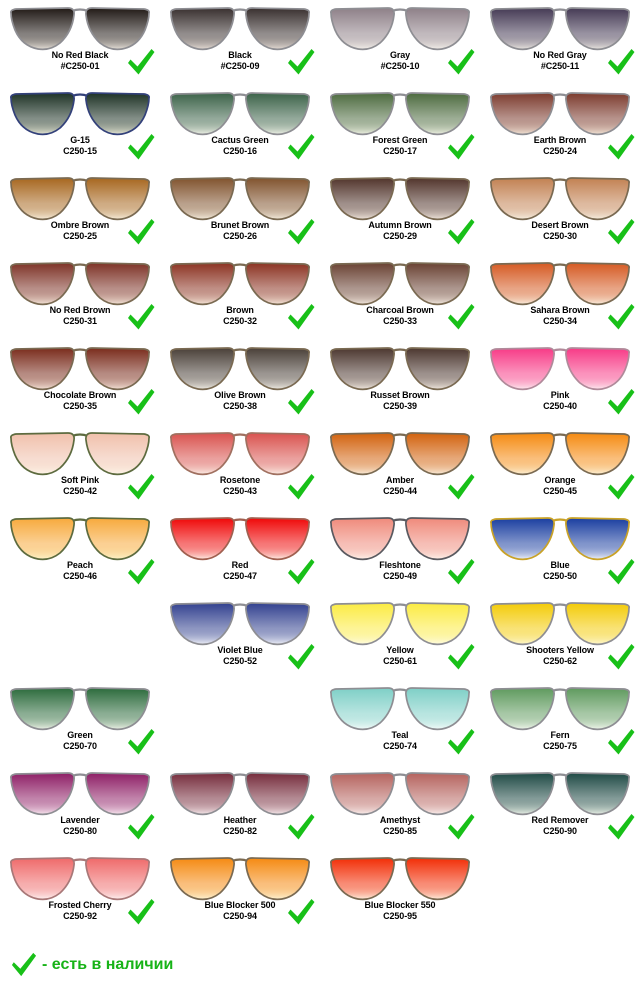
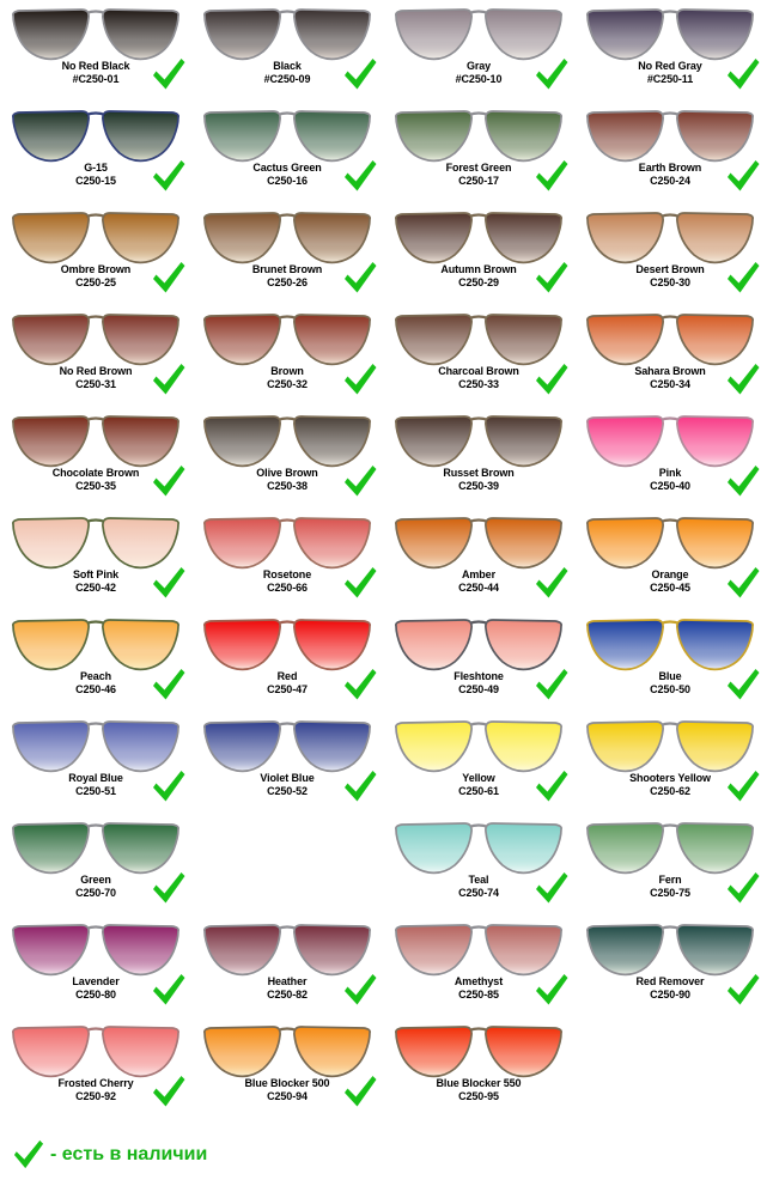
  No Red Black
  #C250-01
  Black
  #C250-09
  Gray
  #C250-10
  No Red Gray
  #C250-11
  G-15
  C250-15
  Cactus Green
  C250-16
  Forest Green
  C250-17
  Earth Brown
  C250-24
  Ombre Brown
  C250-25
  Brunet Brown
  C250-26
  Autumn Brown
  C250-29
  Desert Brown
  C250-30
  No Red Brown
  C250-31
  Brown
  C250-32
  Charcoal Brown
  C250-33
  Sahara Brown
  C250-34
  Chocolate Brown
  C250-35
  Olive Brown
  C250-38
  Russet Brown
  C250-39
  Pink
  C250-40
  Soft Pink
  C250-42
  Rosetone
- C250-43
+ C250-66
  Amber
  C250-44
  Orange
  C250-45
  Peach
  C250-46
  Red
  C250-47
  Fleshtone
  C250-49
  Blue
  C250-50
+ Royal Blue
+ C250-51
  Violet Blue
  C250-52
  Yellow
  C250-61
  Shooters Yellow
  C250-62
  Green
  C250-70
  Teal
  C250-74
  Fern
  C250-75
  Lavender
  C250-80
  Heather
  C250-82
  Amethyst
  C250-85
  Red Remover
  C250-90
  Frosted Cherry
  C250-92
  Blue Blocker 500
  C250-94
  Blue Blocker 550
  C250-95
  - есть в наличии
